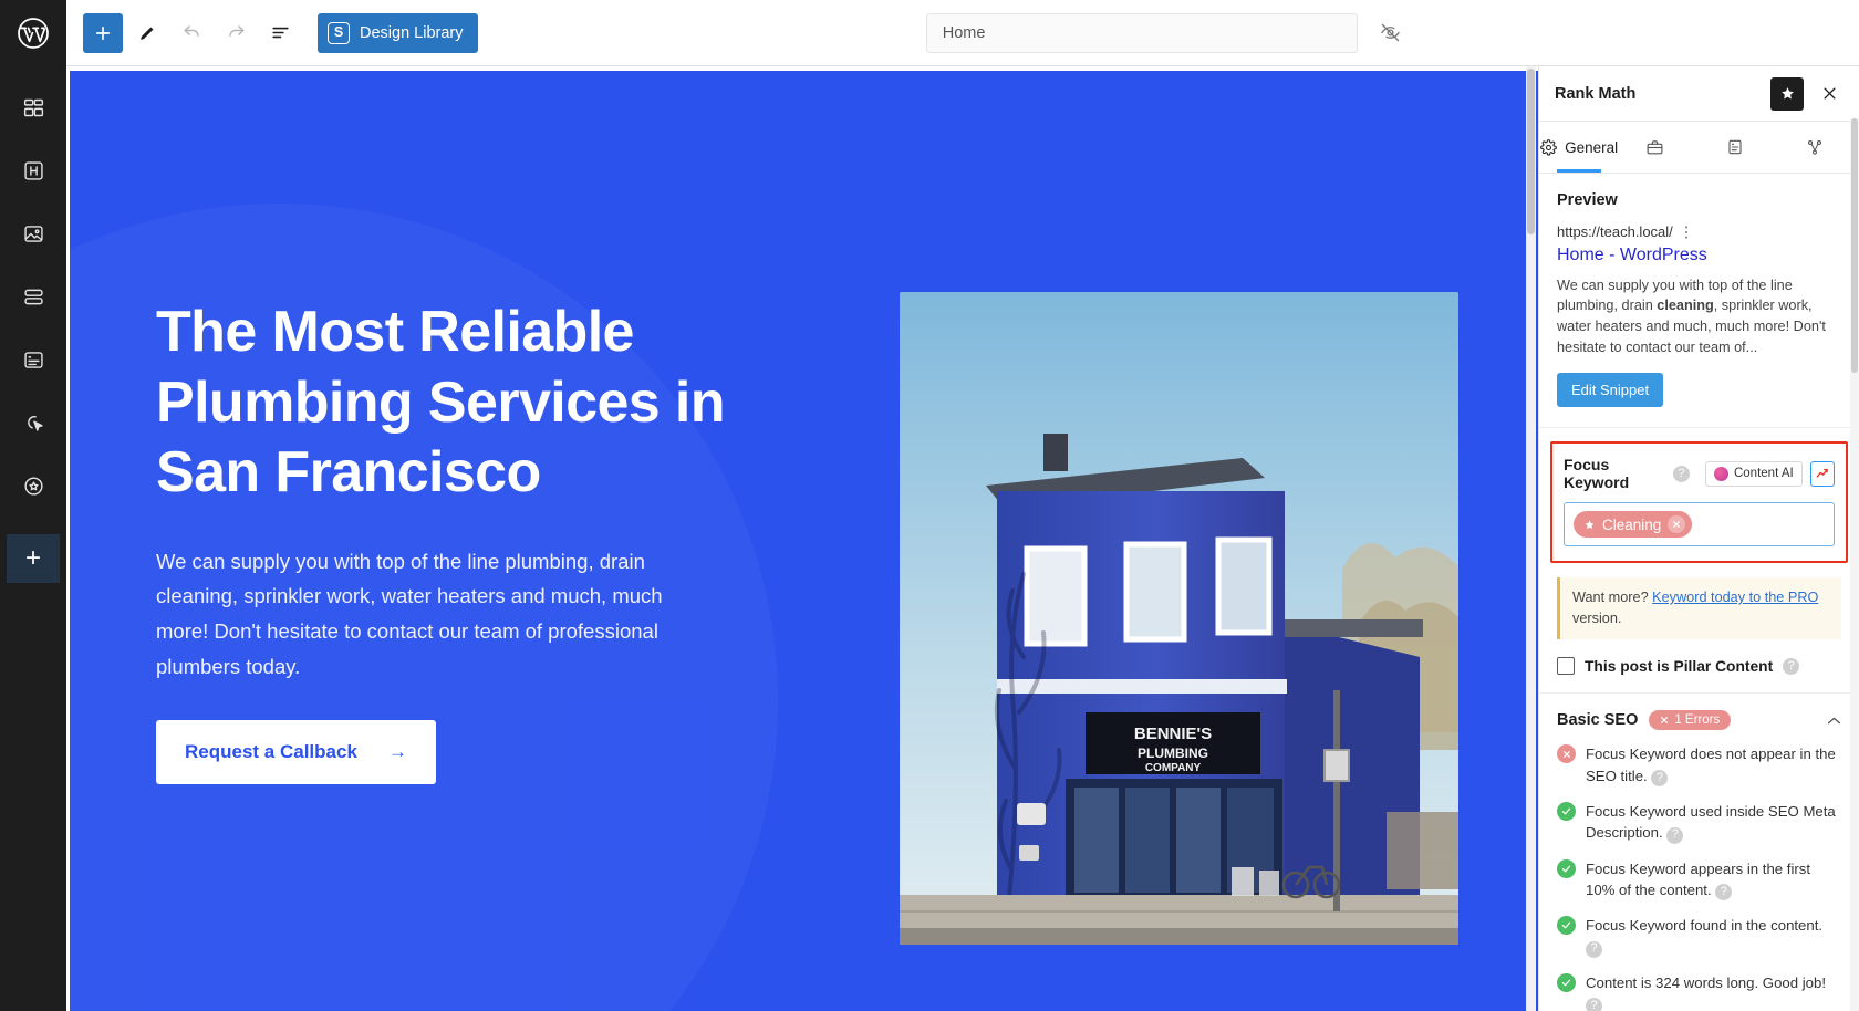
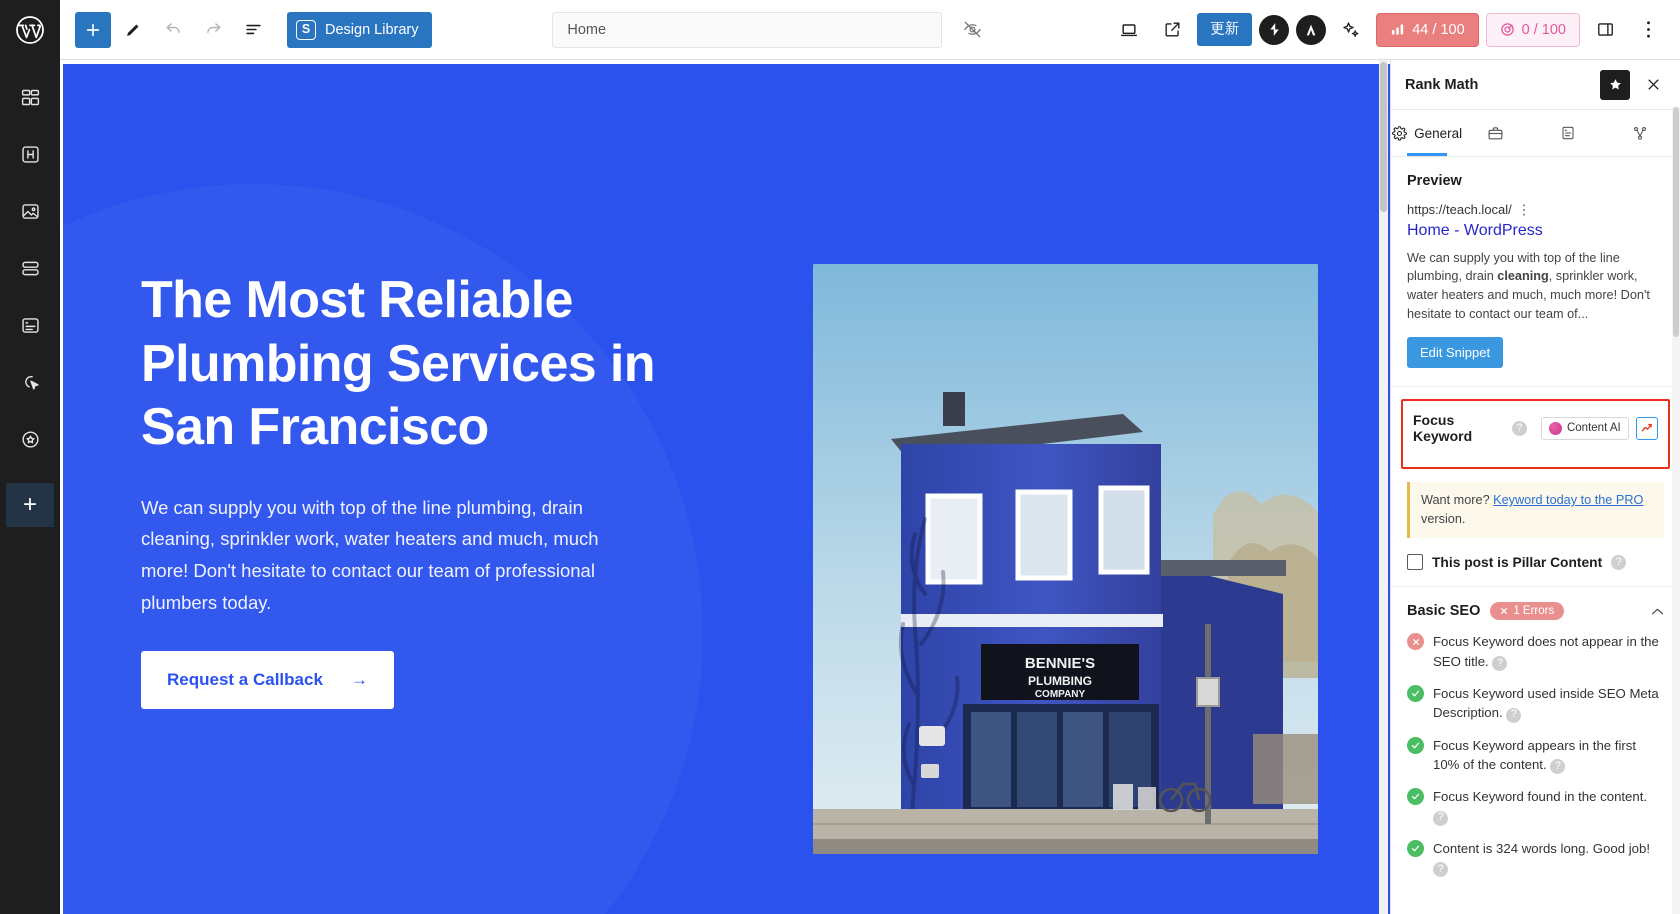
  S
  Design Library
  Home
+ 更新
+ 44 / 100
+ 0 / 100
  +
  The Most Reliable Plumbing Services in San Francisco
  We can supply you with top of the line plumbing, drain cleaning, sprinkler work, water heaters and much, much more! Don't hesitate to contact our team of professional plumbers today.
  Request a Callback
  →
  BENNIE'S
  PLUMBING
  COMPANY
  Rank Math
  General
  Preview
  https://teach.local/
  Home - WordPress
  We can supply you with top of the line plumbing, drain cleaning, sprinkler work, water heaters and much, much more! Don't hesitate to contact our team of...
  Edit Snippet
  Focus Keyword
  ?
  Content AI
- Cleaning
  Want more? Keyword today to the PRO version.
  This post is Pillar Content
  ?
  Basic SEO
  1 Errors
  Focus Keyword does not appear in the SEO title. ?
  Focus Keyword used inside SEO Meta Description. ?
  Focus Keyword appears in the first 10% of the content. ?
  Focus Keyword found in the content. ?
  Content is 324 words long. Good job! ?
